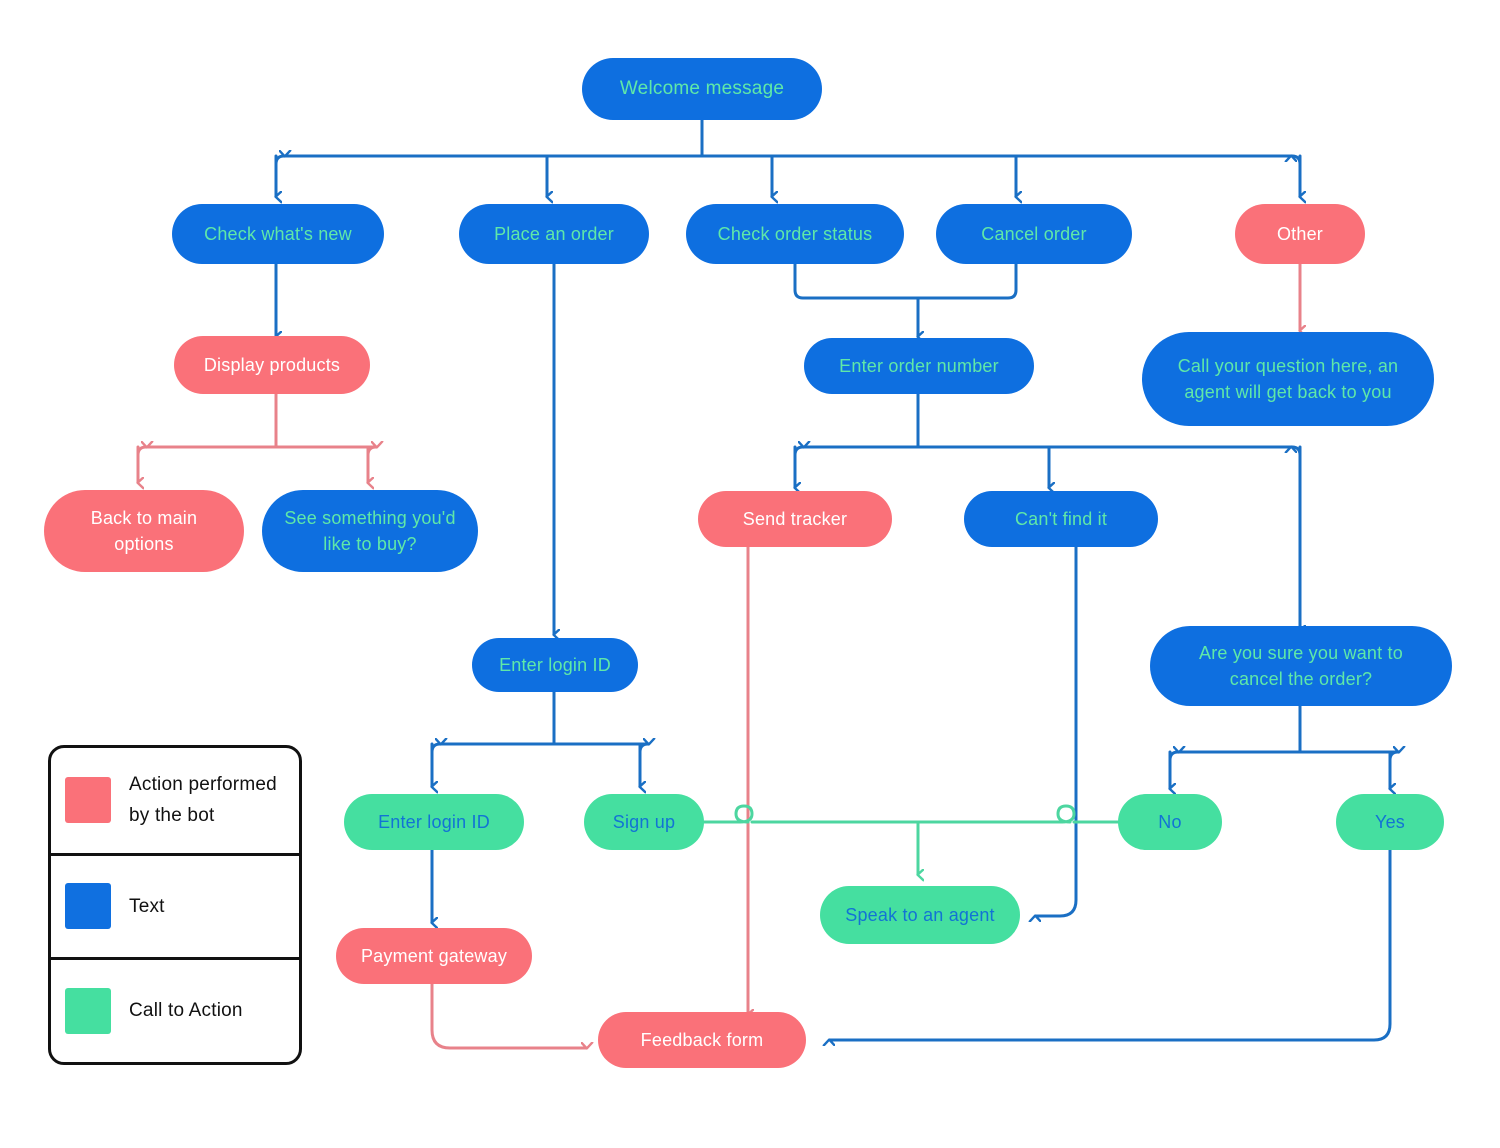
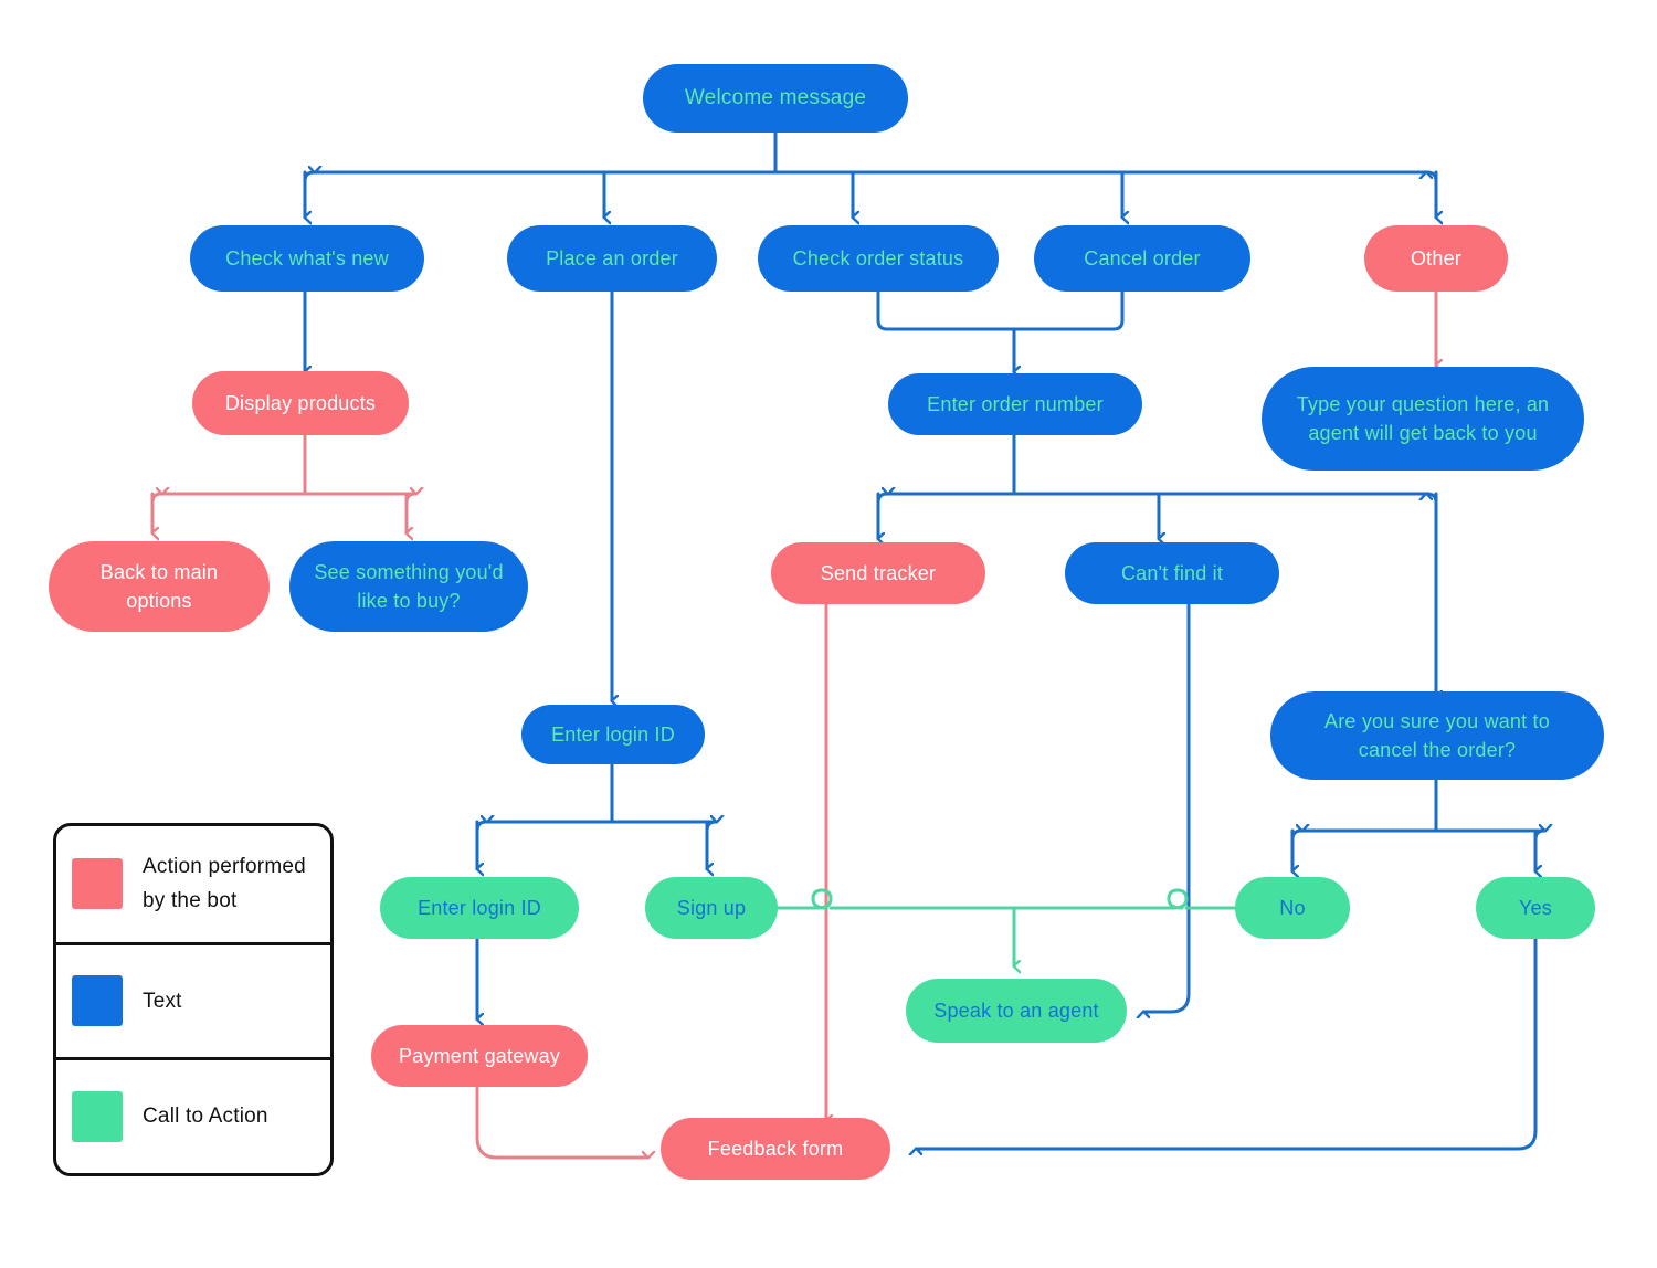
  Welcome message
  Check what's new
  Place an order
  Check order status
  Cancel order
  Other
  Display products
  Enter order number
- Call your question here, an agent will get back to you
+ Type your question here, an agent will get back to you
  Back to main options
  See something you'd like to buy?
  Send tracker
  Can't find it
  Enter login ID
  Are you sure you want to cancel the order?
  Enter login ID
  Sign up
  No
  Yes
  Speak to an agent
  Payment gateway
  Feedback form
  Action performed by the bot
  Text
  Call to Action
